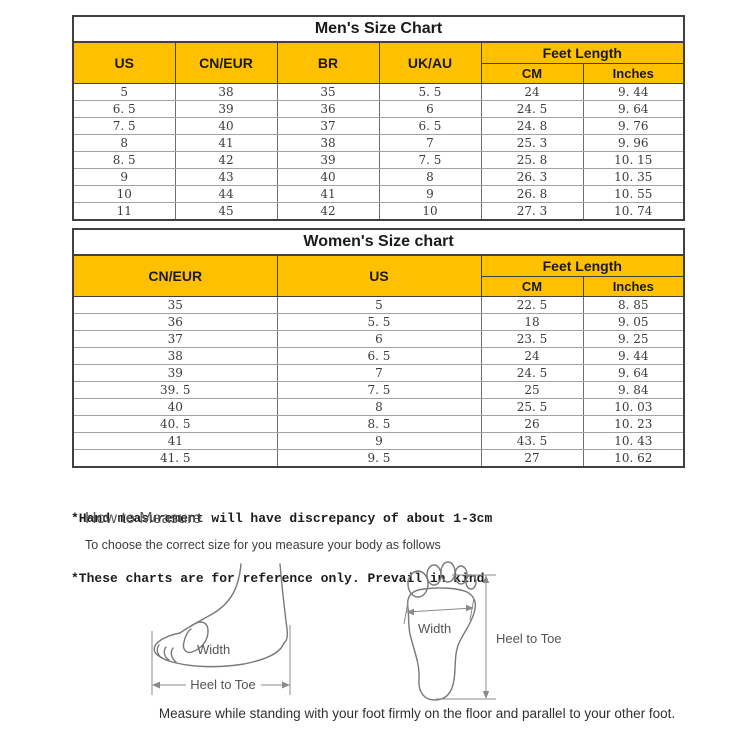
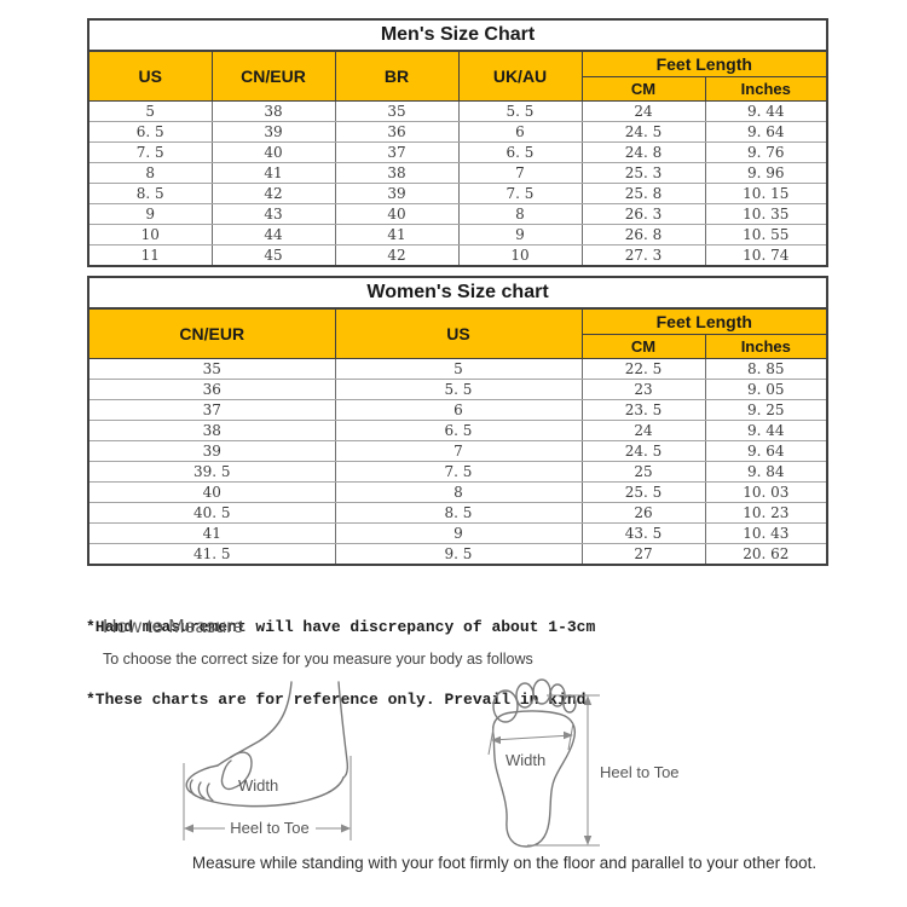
  Men's Size Chart
  US	CN/EUR	BR	UK/AU	Feet Length
  CM	Inches
  5	38	35	5. 5	24	9. 44
  6. 5	39	36	6	24. 5	9. 64
  7. 5	40	37	6. 5	24. 8	9. 76
  8	41	38	7	25. 3	9. 96
  8. 5	42	39	7. 5	25. 8	10. 15
  9	43	40	8	26. 3	10. 35
  10	44	41	9	26. 8	10. 55
  11	45	42	10	27. 3	10. 74
  Women's Size chart
  CN/EUR	US	Feet Length
  CM	Inches
  35	5	22. 5	8. 85
- 36	5. 5	18	9. 05
+ 36	5. 5	23	9. 05
  37	6	23. 5	9. 25
  38	6. 5	24	9. 44
  39	7	24. 5	9. 64
  39. 5	7. 5	25	9. 84
  40	8	25. 5	10. 03
  40. 5	8. 5	26	10. 23
  41	9	43. 5	10. 43
- 41. 5	9. 5	27	10. 62
+ 41. 5	9. 5	27	20. 62
  *Hand measurement will have discrepancy of about 1-3cm
  *These charts are for reference only. Prevail in kind
  How to Measure
  To choose the correct size for you measure your body as follows
  Width
  Heel to Toe
  Width
  Heel to Toe
  Measure while standing with your foot firmly on the floor and parallel to your other foot.
